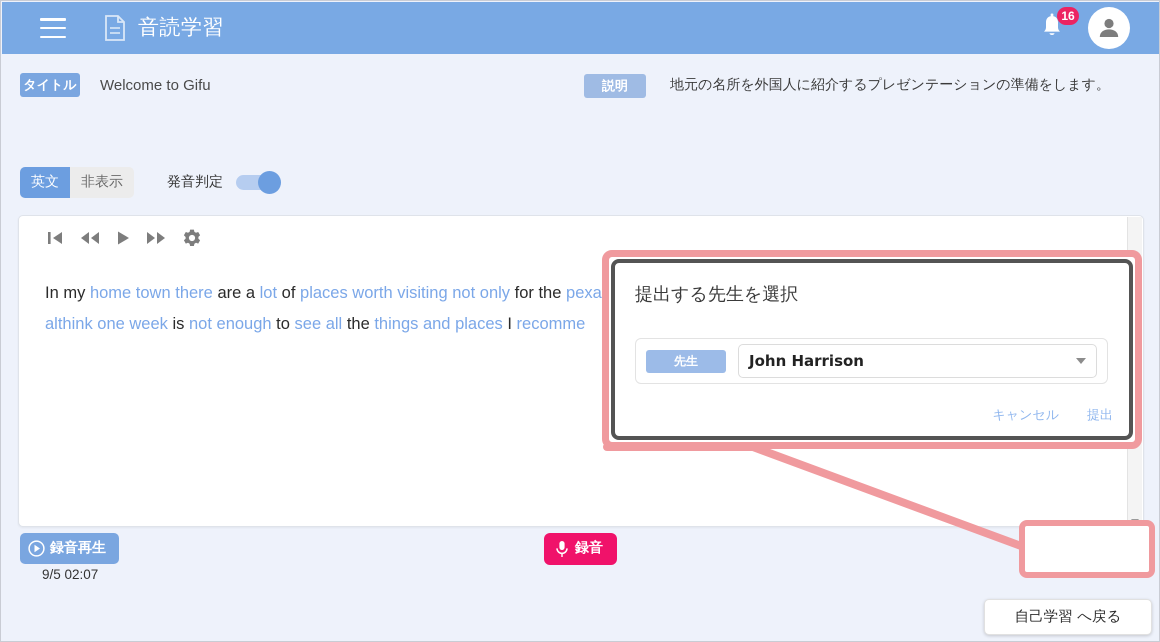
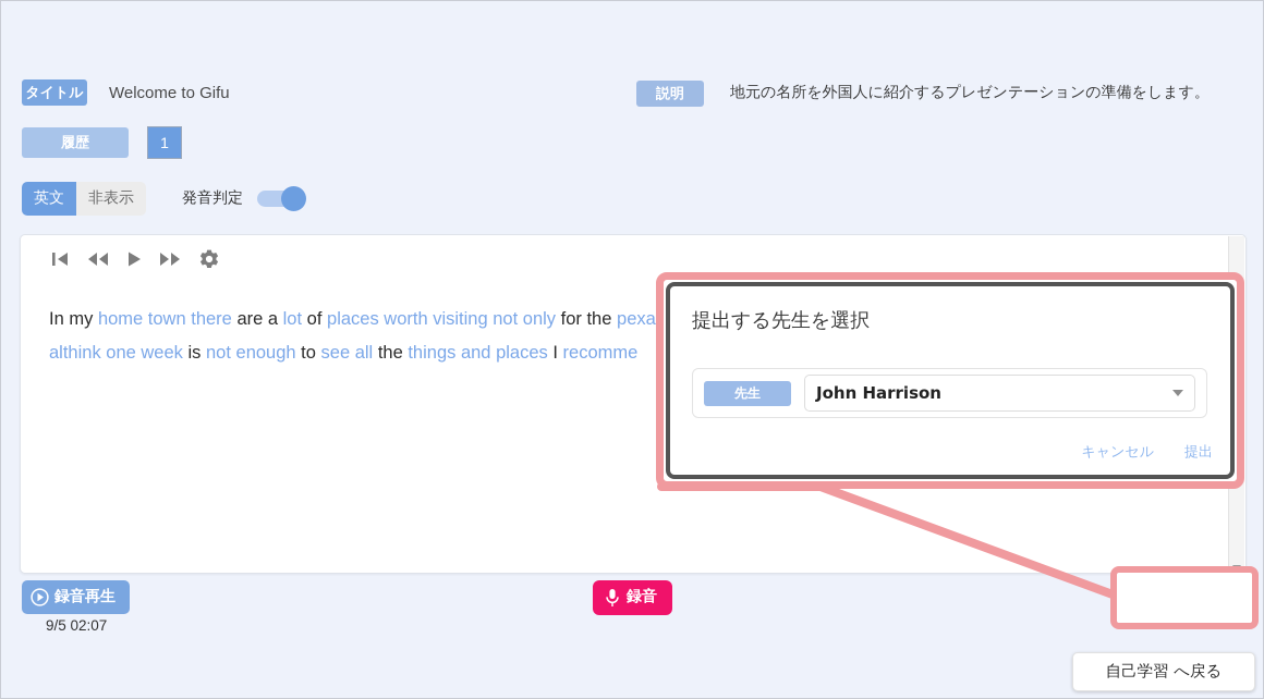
- 音読学習
- 16
  タイトル
  Welcome to Gifu
  説明
  地元の名所を外国人に紹介するプレゼンテーションの準備をします。
+ 履歴
+ 1
  英文
  非表示
  発音判定
  録音再生
  9/5 02:07
  録音
  自己学習 へ戻る
  提出する先生を選択
  先生
  John Harrison
  キャンセル
  提出
